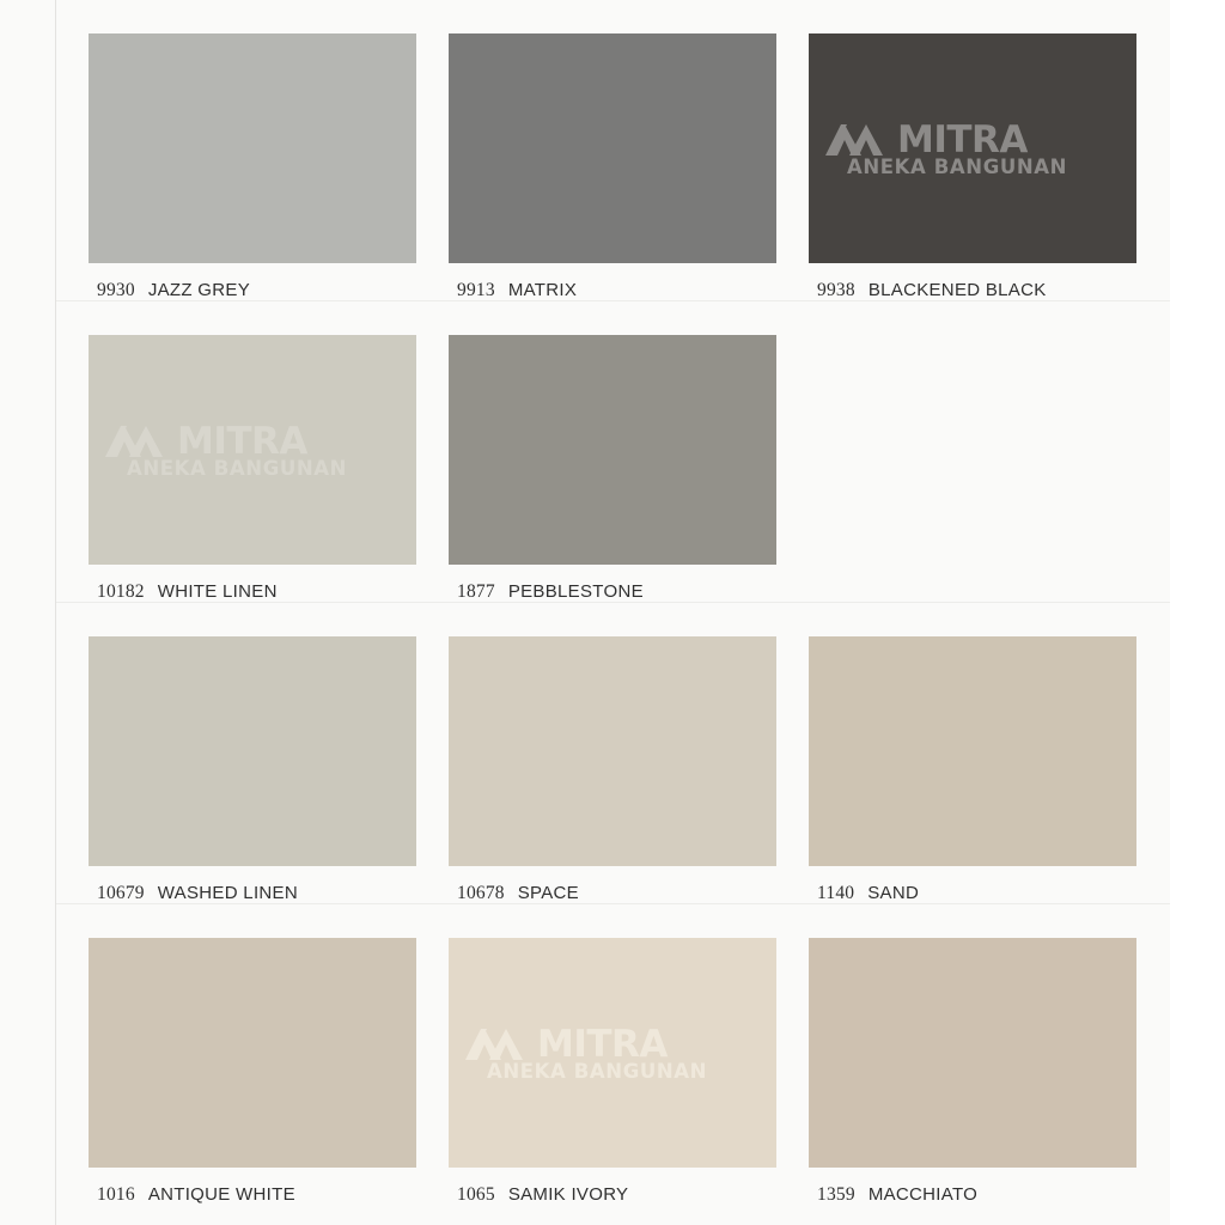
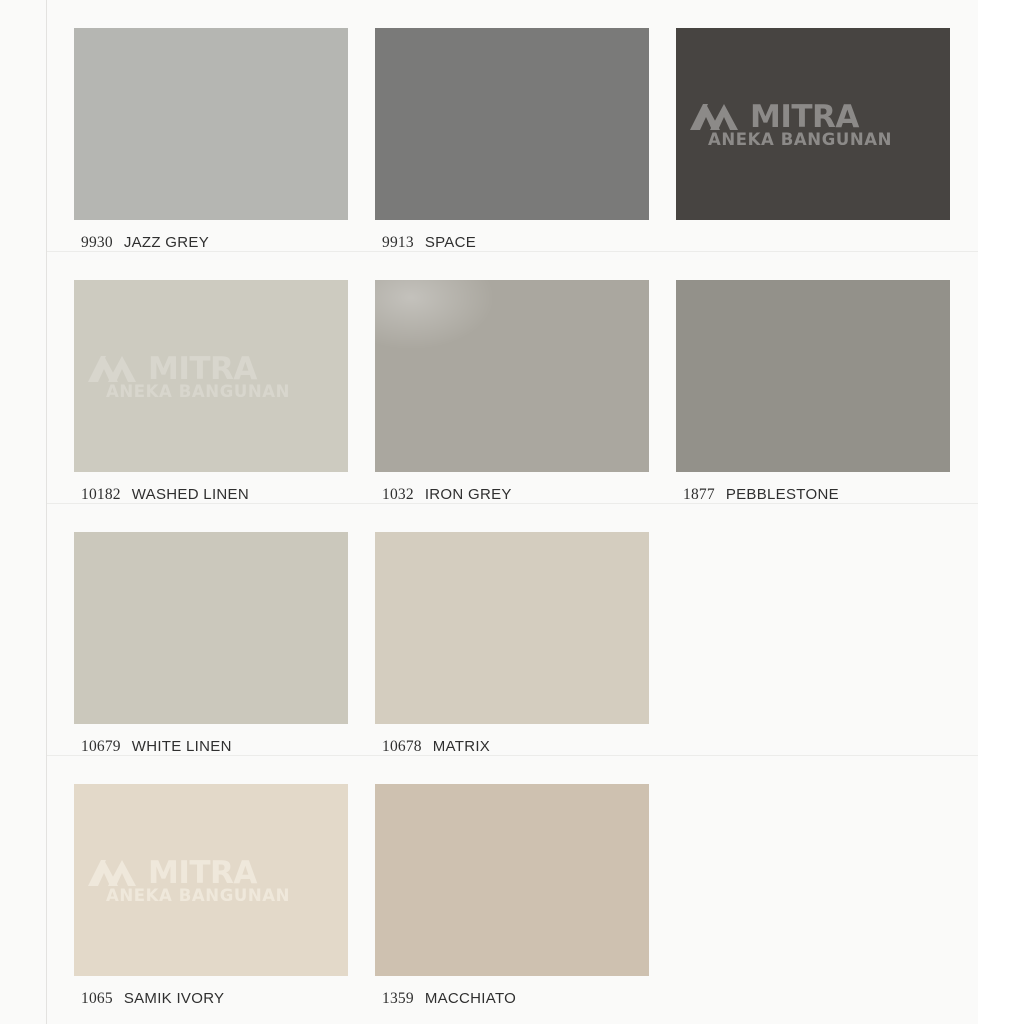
  9930 JAZZ GREY
- 9913 MATRIX
+ 9913 SPACE
  MITRA
  ANEKA BANGUNAN
- 9938 BLACKENED BLACK
- 10182 WHITE LINEN
+ 10182 WASHED LINEN
+ 1032 IRON GREY
  1877 PEBBLESTONE
- 10679 WASHED LINEN
+ 10679 WHITE LINEN
- 10678 SPACE
+ 10678 MATRIX
- 1140 SAND
- 1016 ANTIQUE WHITE
  1065 SAMIK IVORY
  1359 MACCHIATO
